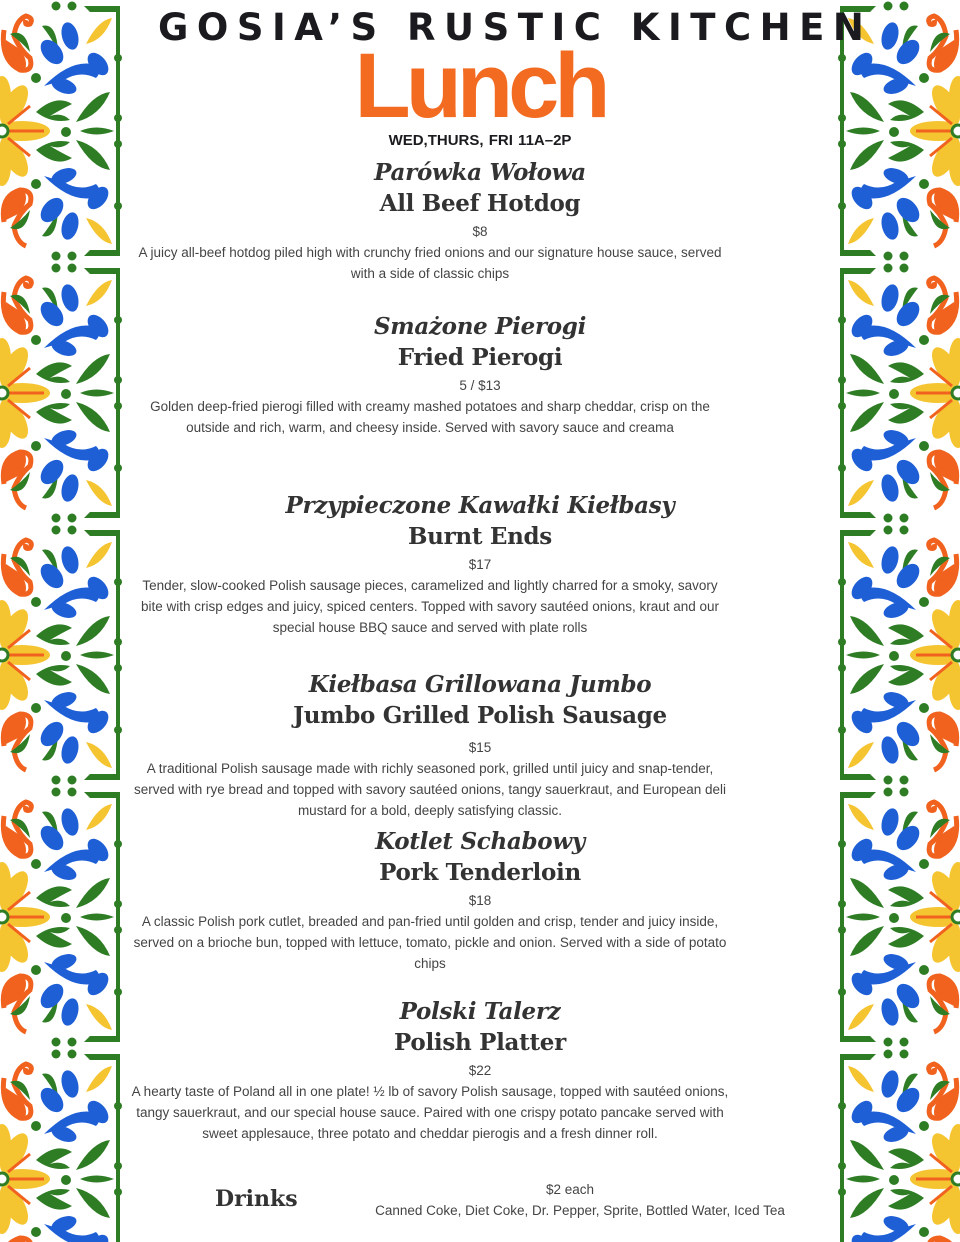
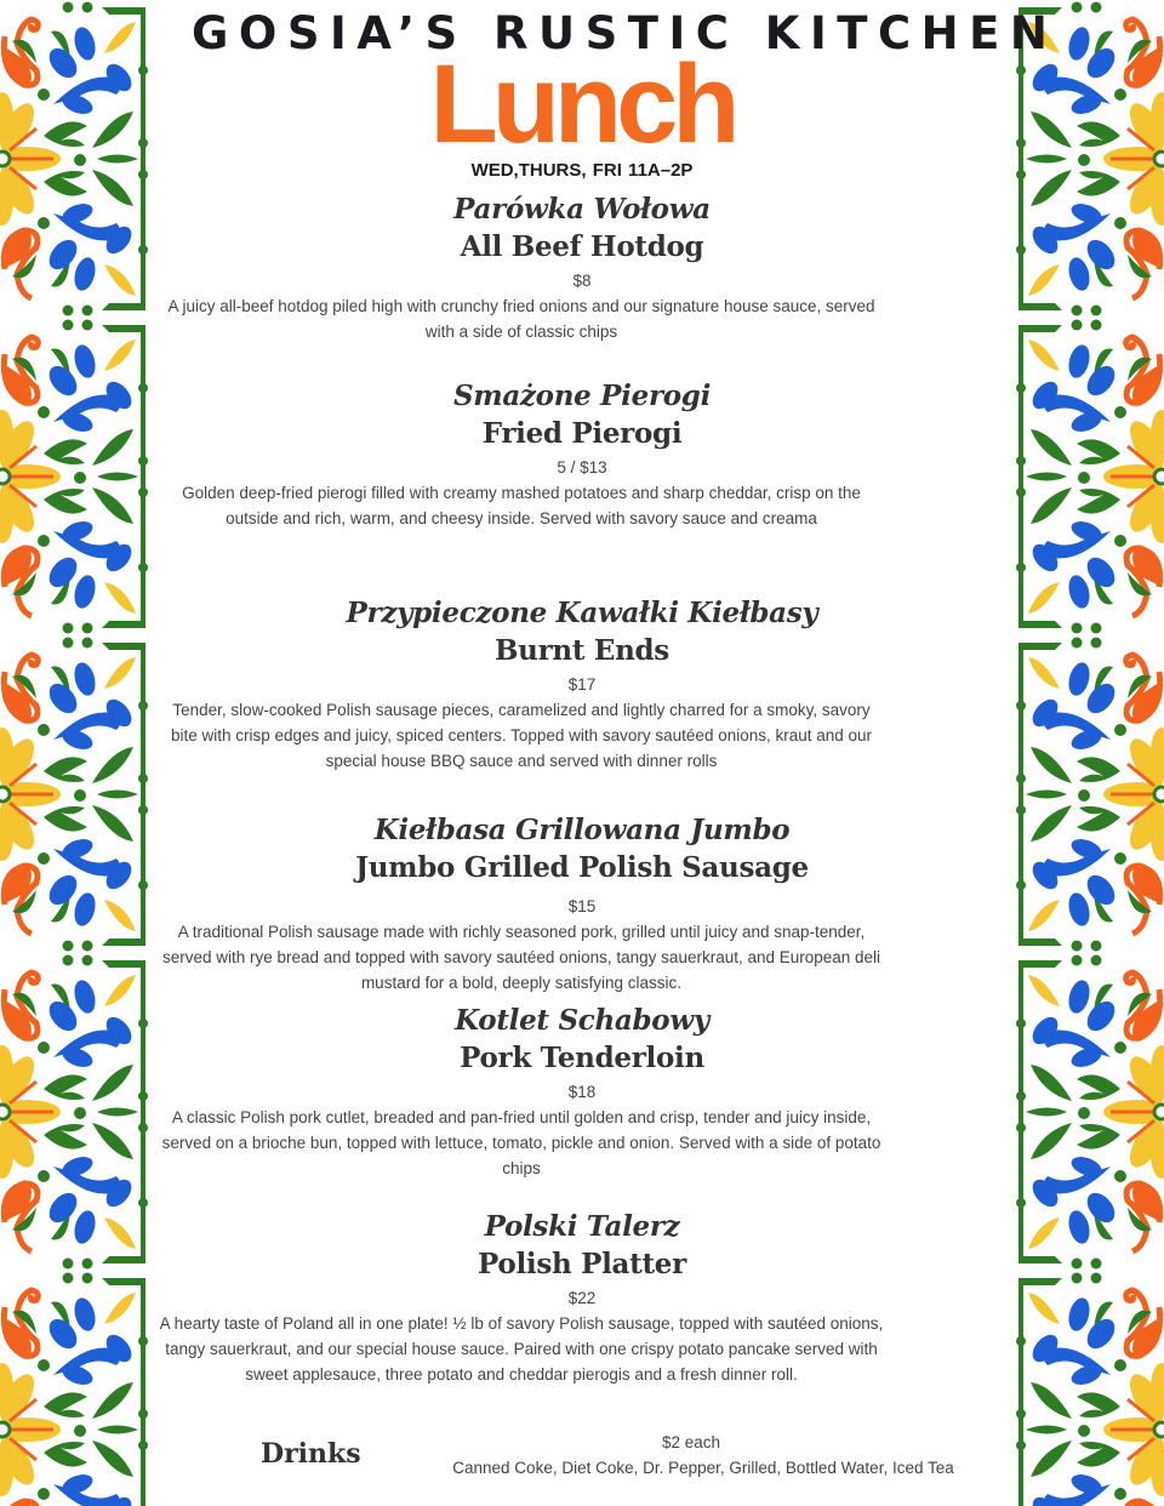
  GOSIA’S RUSTIC KITCHEN
  Lunch
  WED,THURS, FRI 11A–2P
  Parówka Wołowa
  All Beef Hotdog
  $8
  A juicy all-beef hotdog piled high with crunchy fried onions and our signature house sauce, served with a side of classic chips
  Smażone Pierogi
  Fried Pierogi
  5 / $13
  Golden deep-fried pierogi filled with creamy mashed potatoes and sharp cheddar, crisp on the outside and rich, warm, and cheesy inside. Served with savory sauce and creama
  Przypieczone Kawałki Kiełbasy
  Burnt Ends
  $17
- Tender, slow-cooked Polish sausage pieces, caramelized and lightly charred for a smoky, savory bite with crisp edges and juicy, spiced centers. Topped with savory sautéed onions, kraut and our special house BBQ sauce and served with plate rolls
+ Tender, slow-cooked Polish sausage pieces, caramelized and lightly charred for a smoky, savory bite with crisp edges and juicy, spiced centers. Topped with savory sautéed onions, kraut and our special house BBQ sauce and served with dinner rolls
  Kiełbasa Grillowana Jumbo
  Jumbo Grilled Polish Sausage
  $15
  A traditional Polish sausage made with richly seasoned pork, grilled until juicy and snap-tender, served with rye bread and topped with savory sautéed onions, tangy sauerkraut, and European deli mustard for a bold, deeply satisfying classic.
  Kotlet Schabowy
  Pork Tenderloin
  $18
  A classic Polish pork cutlet, breaded and pan-fried until golden and crisp, tender and juicy inside, served on a brioche bun, topped with lettuce, tomato, pickle and onion. Served with a side of potato chips
  Polski Talerz
  Polish Platter
  $22
  A hearty taste of Poland all in one plate! ½ lb of savory Polish sausage, topped with sautéed onions, tangy sauerkraut, and our special house sauce. Paired with one crispy potato pancake served with sweet applesauce, three potato and cheddar pierogis and a fresh dinner roll.
  Drinks
  $2 each
- Canned Coke, Diet Coke, Dr. Pepper, Sprite, Bottled Water, Iced Tea
+ Canned Coke, Diet Coke, Dr. Pepper, Grilled, Bottled Water, Iced Tea
